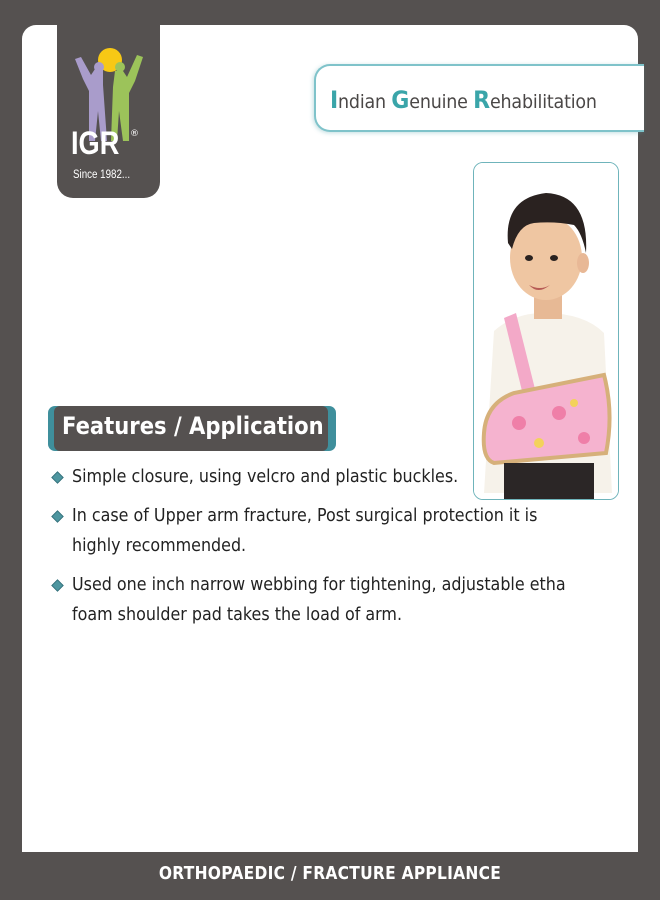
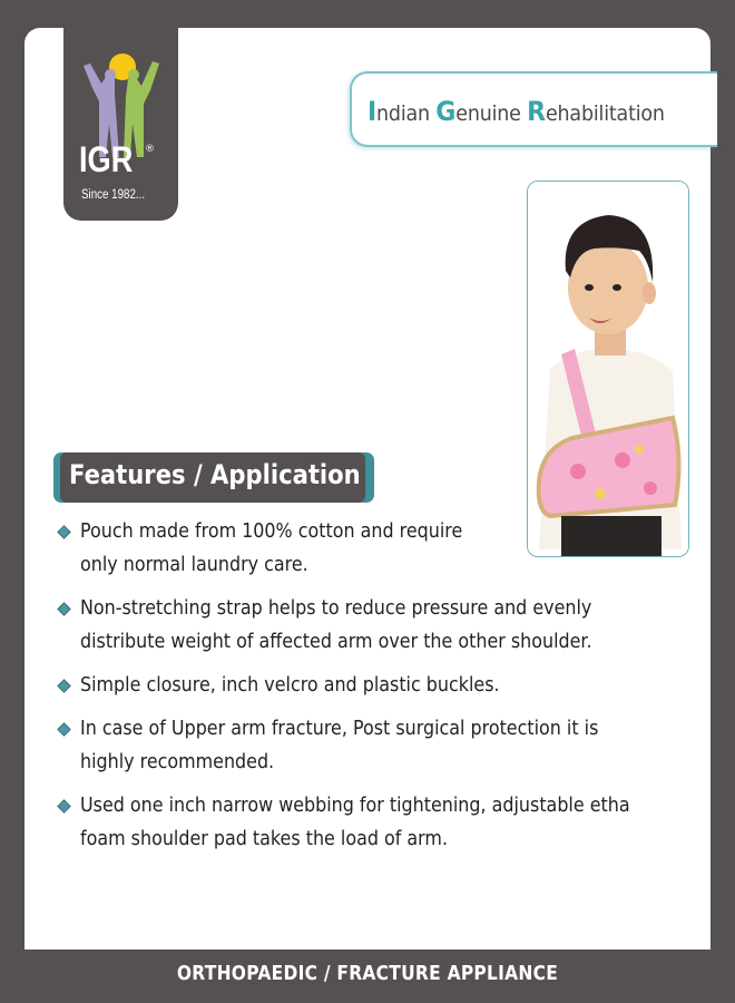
  IGR
  ®
  Since 1982...
  Indian Genuine Rehabilitation
  Features / Application
+ Pouch made from 100% cotton and require
+ only normal laundry care.
+ Non-stretching strap helps to reduce pressure and evenly
+ distribute weight of affected arm over the other shoulder.
- Simple closure, using velcro and plastic buckles.
+ Simple closure, inch velcro and plastic buckles.
  In case of Upper arm fracture, Post surgical protection it is
  highly recommended.
  Used one inch narrow webbing for tightening, adjustable etha
  foam shoulder pad takes the load of arm.
  ORTHOPAEDIC / FRACTURE APPLIANCE
